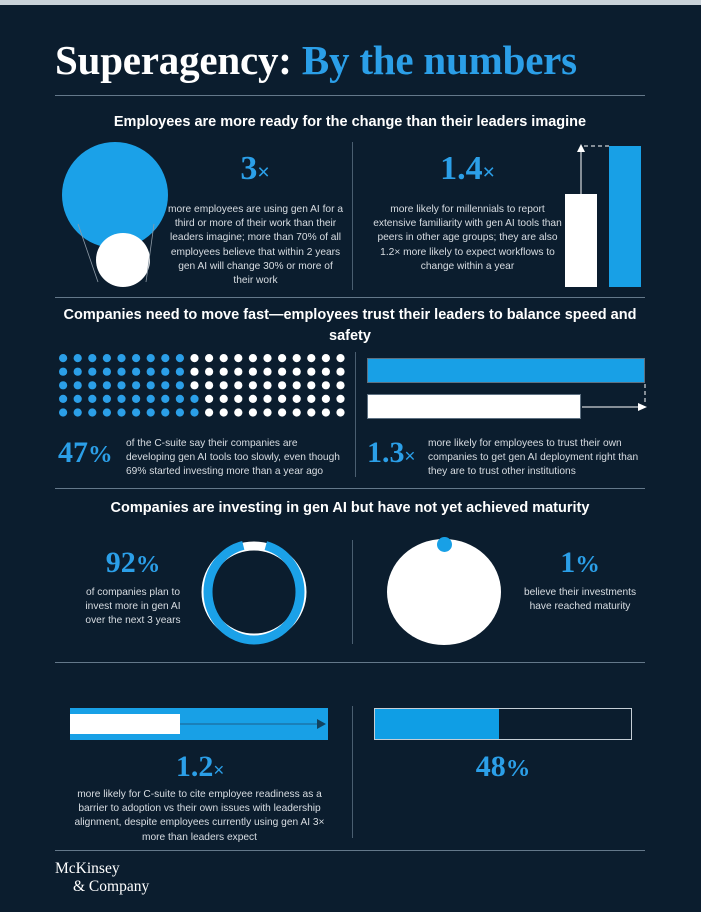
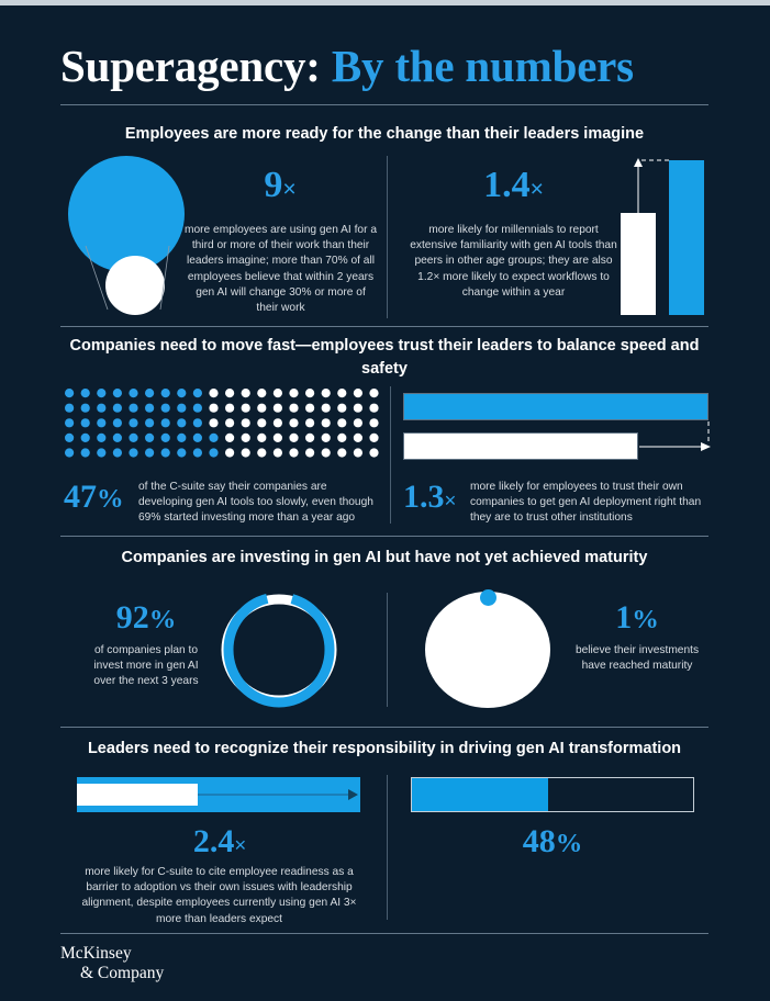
  Superagency: By the numbers
  Employees are more ready for the change than their leaders imagine
- 3×
+ 9×
  more employees are using gen AI for a third or more of their work than their leaders imagine; more than 70% of all employees believe that within 2 years gen AI will change 30% or more of their work
  1.4×
  more likely for millennials to report extensive familiarity with gen AI tools than peers in other age groups; they are also 1.2× more likely to expect workflows to change within a year
  Companies need to move fast—employees trust their leaders to balance speed and safety
  47%
  of the C-suite say their companies are developing gen AI tools too slowly, even though 69% started investing more than a year ago
  1.3×
  more likely for employees to trust their own companies to get gen AI deployment right than they are to trust other institutions
  Companies are investing in gen AI but have not yet achieved maturity
  92%
  of companies plan to invest more in gen AI over the next 3 years
  1%
  believe their investments have reached maturity
+ Leaders need to recognize their responsibility in driving gen AI transformation
- 1.2×
+ 2.4×
  more likely for C-suite to cite employee readiness as a barrier to adoption vs their own issues with leadership alignment, despite employees currently using gen AI 3× more than leaders expect
  48%
  McKinsey
  & Company
